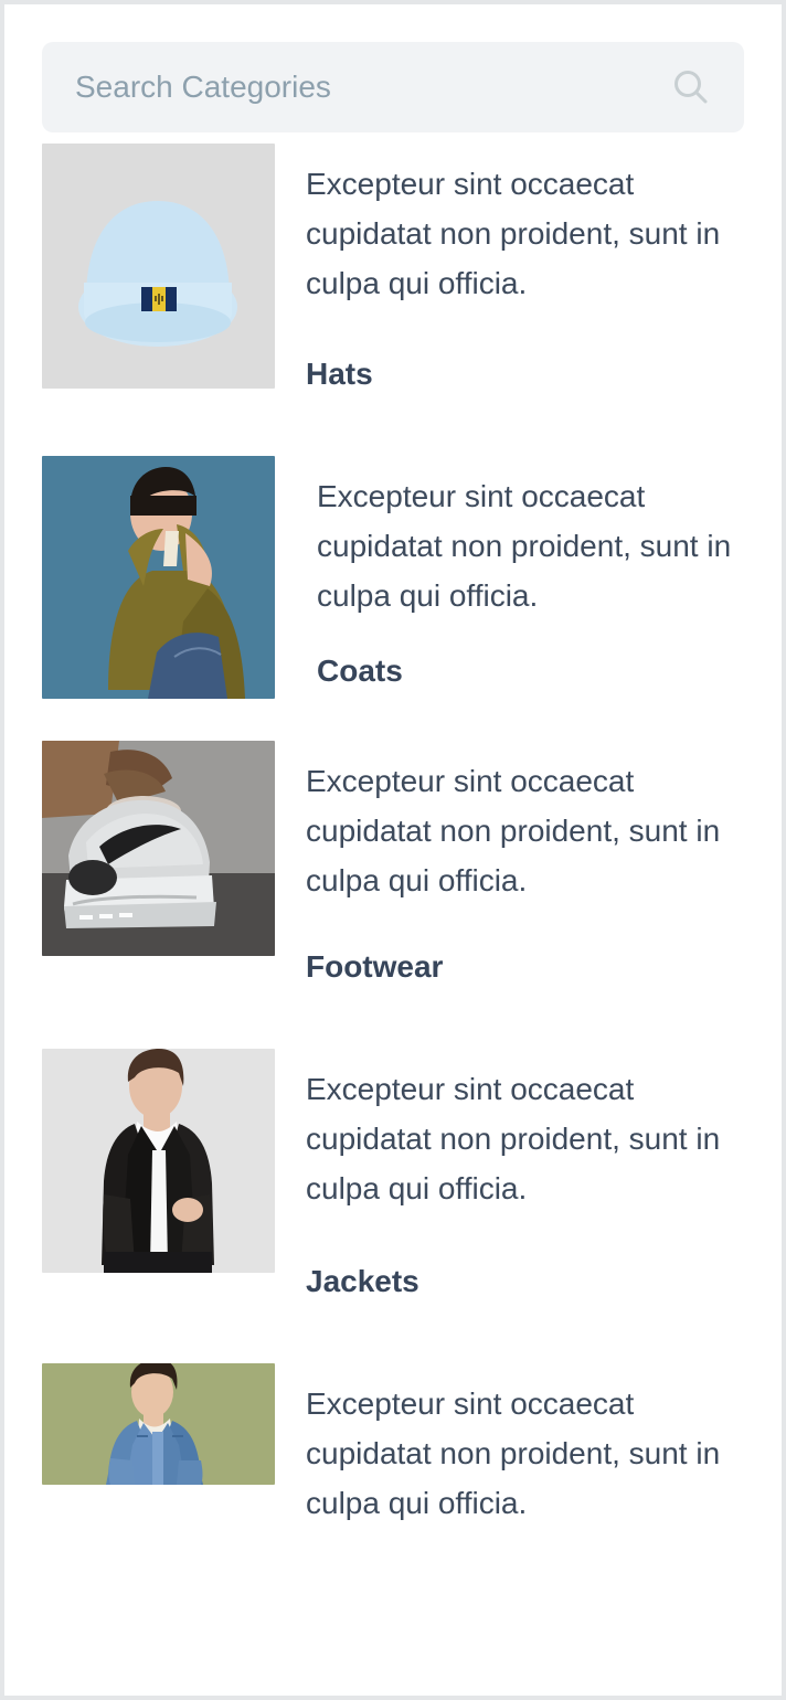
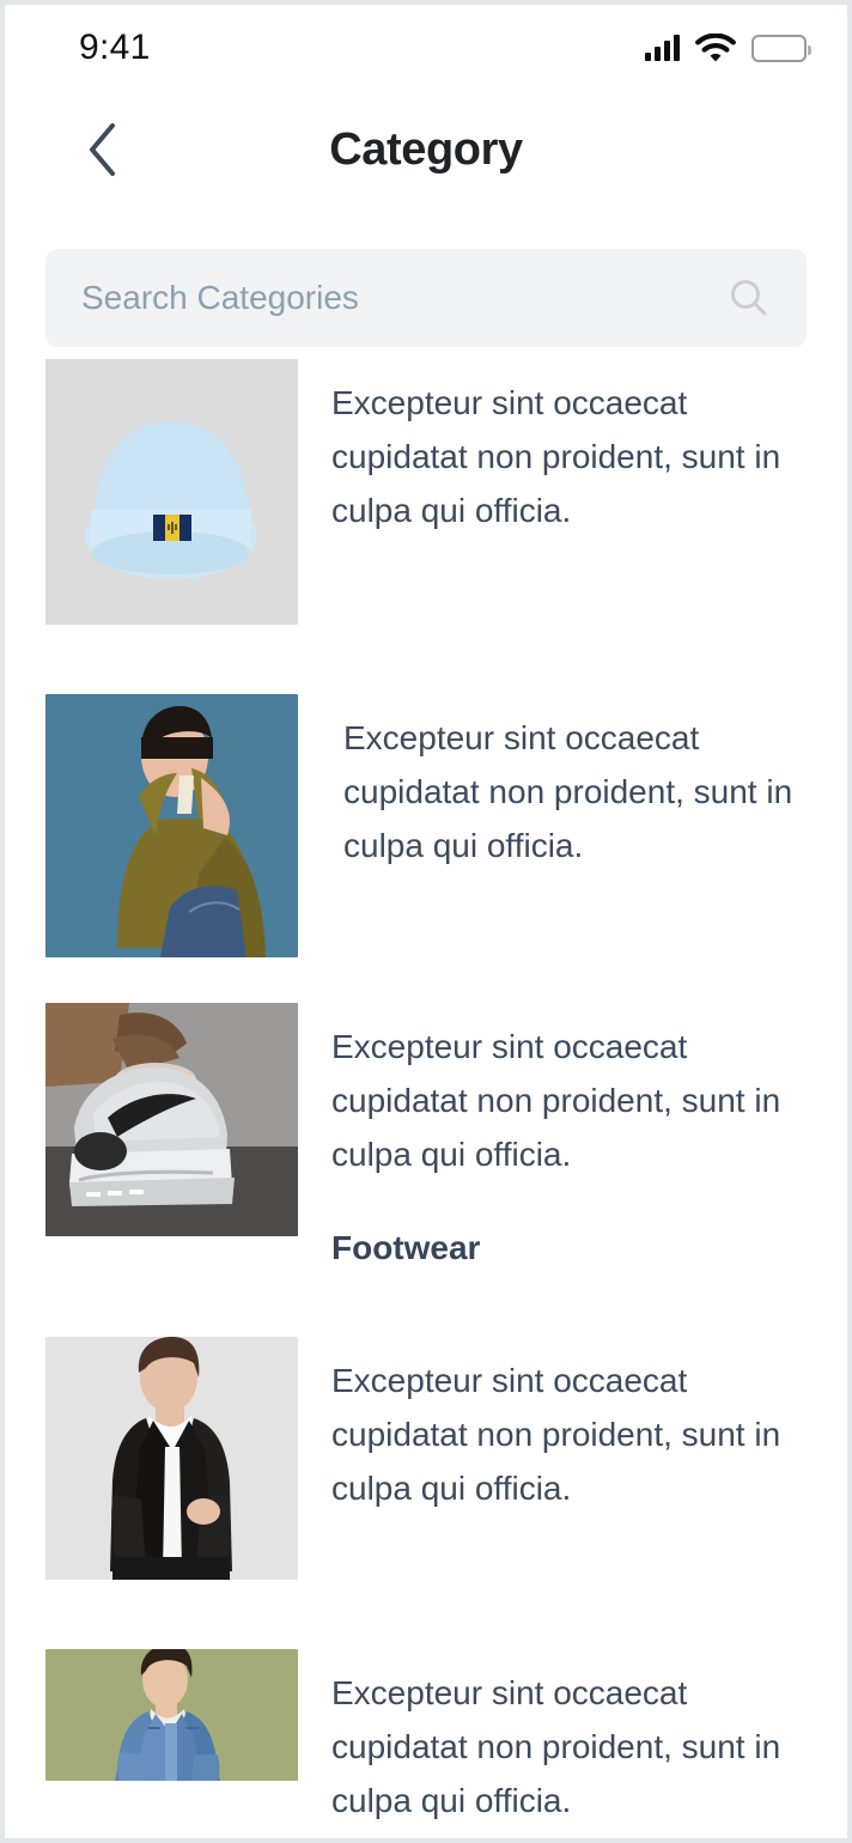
+ 9:41
+ Category
  Search Categories
  Excepteur sint occaecat cupidatat non proident, sunt in culpa qui officia.
- Hats
  Excepteur sint occaecat cupidatat non proident, sunt in culpa qui officia.
- Coats
  Excepteur sint occaecat cupidatat non proident, sunt in culpa qui officia.
  Footwear
  Excepteur sint occaecat cupidatat non proident, sunt in culpa qui officia.
- Jackets
  Excepteur sint occaecat cupidatat non proident, sunt in culpa qui officia.
